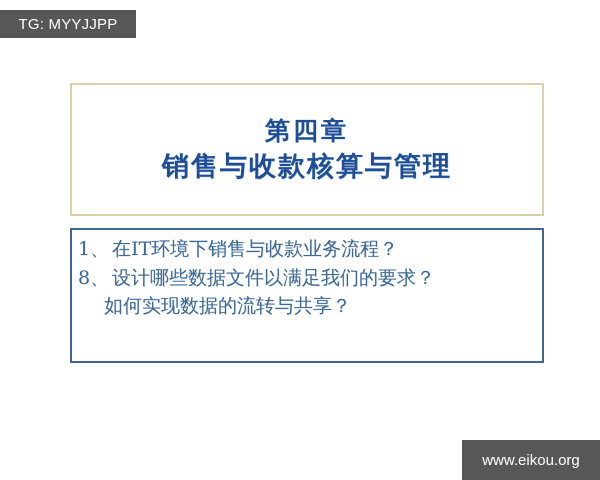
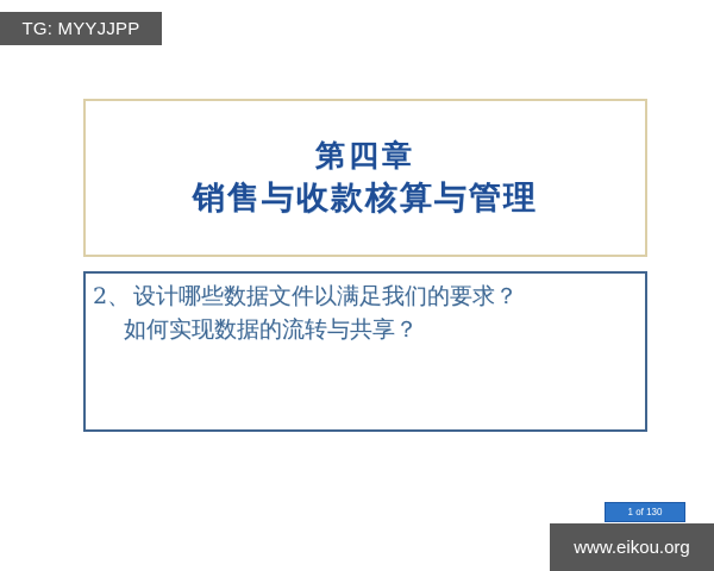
  TG: MYYJJPP
  第四章
  销售与收款核算与管理
- 1、 在IT环境下销售与收款业务流程？
- 8、 设计哪些数据文件以满足我们的要求？
+ 2、 设计哪些数据文件以满足我们的要求？
  如何实现数据的流转与共享？
+ 1 of 130
  www.eikou.org
